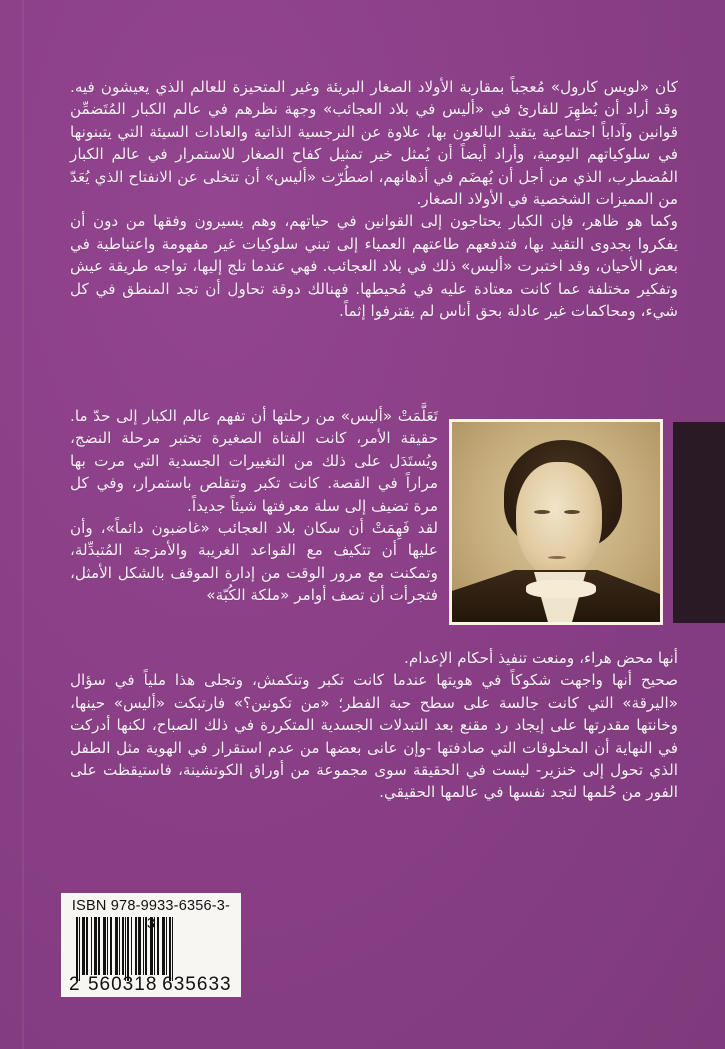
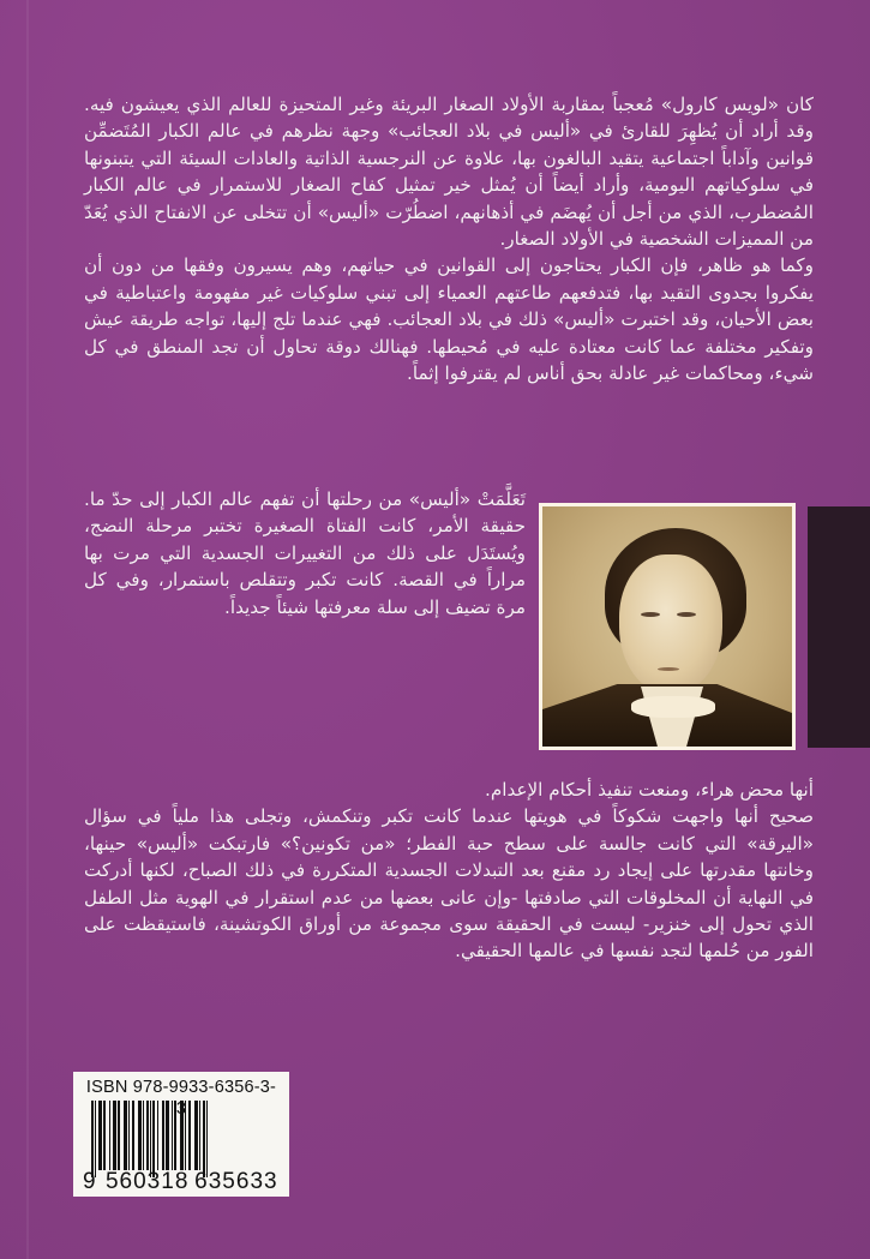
  كان «لويس كارول» مُعجباً بمقاربة الأولاد الصغار البريئة وغير المتحيزة للعالم الذي يعيشون فيه. وقد أراد أن يُظهِرَ للقارئ في «أليس في بلاد العجائب» وجهة نظرهم في عالم الكبار المُتَضمِّن قوانين وآداباً اجتماعية يتقيد البالغون بها، علاوة عن النرجسية الذاتية والعادات السيئة التي يتبنونها في سلوكياتهم اليومية، وأراد أيضاً أن يُمثل خير تمثيل كفاح الصغار للاستمرار في عالم الكبار المُضطرب، الذي من أجل أن يُهضَم في أذهانهم، اضطُرّت «أليس» أن تتخلى عن الانفتاح الذي يُعَدّ من المميزات الشخصية في الأولاد الصغار.
  وكما هو ظاهر، فإن الكبار يحتاجون إلى القوانين في حياتهم، وهم يسيرون وفقها من دون أن يفكروا بجدوى التقيد بها، فتدفعهم طاعتهم العمياء إلى تبني سلوكيات غير مفهومة واعتباطية في بعض الأحيان، وقد اختبرت «أليس» ذلك في بلاد العجائب. فهي عندما تلج إليها، تواجه طريقة عيش وتفكير مختلفة عما كانت معتادة عليه في مُحيطها. فهنالك دوقة تحاول أن تجد المنطق في كل شيء، ومحاكمات غير عادلة بحق أناس لم يقترفوا إثماً.
  تَعَلَّمَتْ «أليس» من رحلتها أن تفهم عالم الكبار إلى حدّ ما. حقيقة الأمر، كانت الفتاة الصغيرة تختبر مرحلة النضج، ويُستَدَل على ذلك من التغييرات الجسدية التي مرت بها مراراً في القصة. كانت تكبر وتتقلص باستمرار، وفي كل مرة تضيف إلى سلة معرفتها شيئاً جديداً.
- لقد فَهِمَتْ أن سكان بلاد العجائب «غاضبون دائماً»، وأن عليها أن تتكيف مع القواعد الغريبة والأمزجة المُتبدِّلة، وتمكنت مع مرور الوقت من إدارة الموقف بالشكل الأمثل، فتجرأت أن تصف أوامر «ملكة الكُبّة»
  أنها محض هراء، ومنعت تنفيذ أحكام الإعدام.
  صحيح أنها واجهت شكوكاً في هويتها عندما كانت تكبر وتنكمش، وتجلى هذا ملياً في سؤال «اليرقة» التي كانت جالسة على سطح حبة الفطر؛ «من تكونين؟» فارتبكت «أليس» حينها، وخانتها مقدرتها على إيجاد رد مقنع بعد التبدلات الجسدية المتكررة في ذلك الصباح، لكنها أدركت في النهاية أن المخلوقات التي صادفتها -وإن عانى بعضها من عدم استقرار في الهوية مثل الطفل الذي تحول إلى خنزير- ليست في الحقيقة سوى مجموعة من أوراق الكوتشينة، فاستيقظت على الفور من حُلمها لتجد نفسها في عالمها الحقيقي.
  ISBN 978-9933-6356-3-
- 2
+ 9
  560318
  635633
